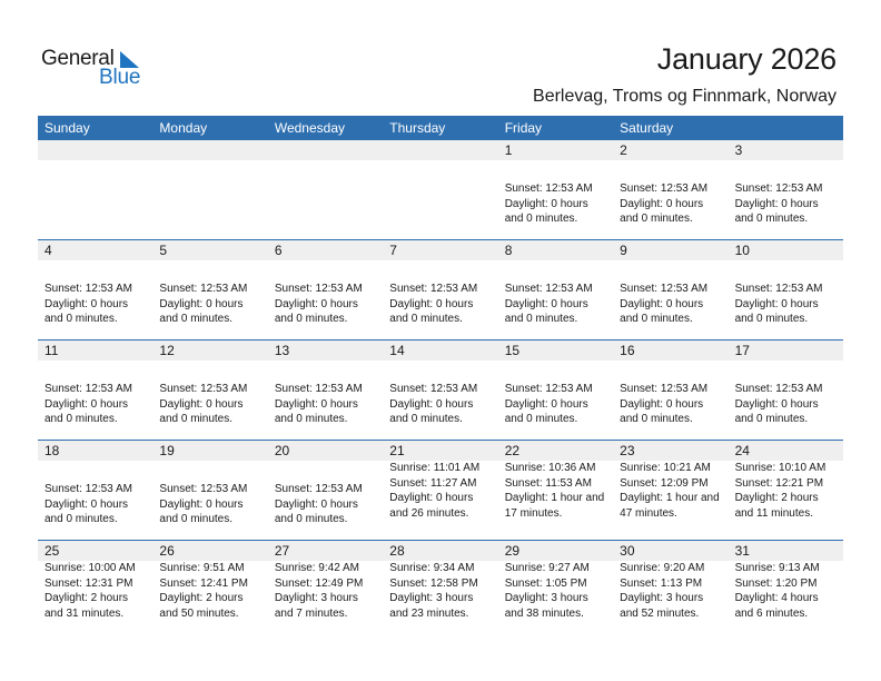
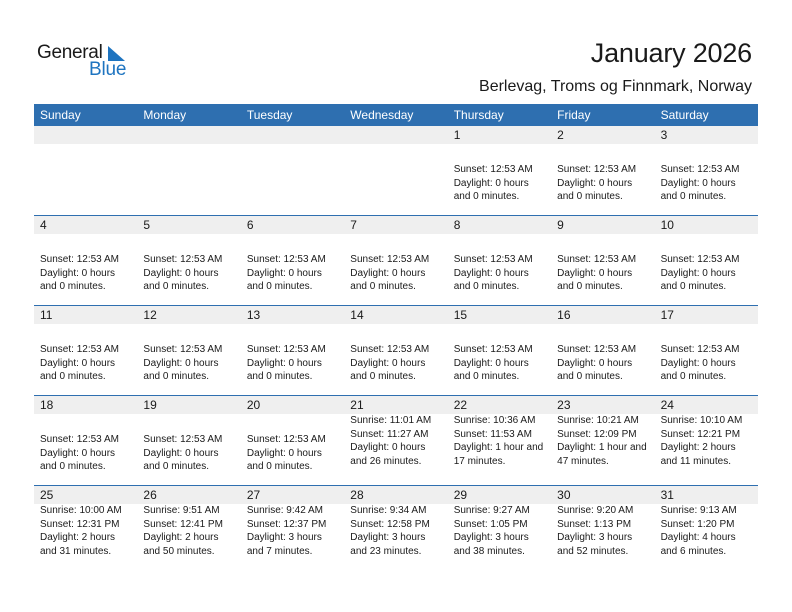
  General
  Blue
  January 2026
  Berlevag, Troms og Finnmark, Norway
  Sunday
  Monday
+ Tuesday
  Wednesday
  Thursday
  Friday
  Saturday
  1
  2
  3
  Sunset: 12:53 AM
  Daylight: 0 hours
  and 0 minutes.
  Sunset: 12:53 AM
  Daylight: 0 hours
  and 0 minutes.
  Sunset: 12:53 AM
  Daylight: 0 hours
  and 0 minutes.
  4
  5
  6
  7
  8
  9
  10
  Sunset: 12:53 AM
  Daylight: 0 hours
  and 0 minutes.
  Sunset: 12:53 AM
  Daylight: 0 hours
  and 0 minutes.
  Sunset: 12:53 AM
  Daylight: 0 hours
  and 0 minutes.
  Sunset: 12:53 AM
  Daylight: 0 hours
  and 0 minutes.
  Sunset: 12:53 AM
  Daylight: 0 hours
  and 0 minutes.
  Sunset: 12:53 AM
  Daylight: 0 hours
  and 0 minutes.
  Sunset: 12:53 AM
  Daylight: 0 hours
  and 0 minutes.
  11
  12
  13
  14
  15
  16
  17
  Sunset: 12:53 AM
  Daylight: 0 hours
  and 0 minutes.
  Sunset: 12:53 AM
  Daylight: 0 hours
  and 0 minutes.
  Sunset: 12:53 AM
  Daylight: 0 hours
  and 0 minutes.
  Sunset: 12:53 AM
  Daylight: 0 hours
  and 0 minutes.
  Sunset: 12:53 AM
  Daylight: 0 hours
  and 0 minutes.
  Sunset: 12:53 AM
  Daylight: 0 hours
  and 0 minutes.
  Sunset: 12:53 AM
  Daylight: 0 hours
  and 0 minutes.
  18
  19
  20
  21
  22
  23
  24
  Sunset: 12:53 AM
  Daylight: 0 hours
  and 0 minutes.
  Sunset: 12:53 AM
  Daylight: 0 hours
  and 0 minutes.
  Sunset: 12:53 AM
  Daylight: 0 hours
  and 0 minutes.
  Sunrise: 11:01 AM
  Sunset: 11:27 AM
  Daylight: 0 hours
  and 26 minutes.
  Sunrise: 10:36 AM
  Sunset: 11:53 AM
  Daylight: 1 hour and
  17 minutes.
  Sunrise: 10:21 AM
  Sunset: 12:09 PM
  Daylight: 1 hour and
  47 minutes.
  Sunrise: 10:10 AM
  Sunset: 12:21 PM
  Daylight: 2 hours
  and 11 minutes.
  25
  26
  27
  28
  29
  30
  31
  Sunrise: 10:00 AM
  Sunset: 12:31 PM
  Daylight: 2 hours
  and 31 minutes.
  Sunrise: 9:51 AM
  Sunset: 12:41 PM
  Daylight: 2 hours
  and 50 minutes.
  Sunrise: 9:42 AM
- Sunset: 12:49 PM
+ Sunset: 12:37 PM
  Daylight: 3 hours
  and 7 minutes.
  Sunrise: 9:34 AM
  Sunset: 12:58 PM
  Daylight: 3 hours
  and 23 minutes.
  Sunrise: 9:27 AM
  Sunset: 1:05 PM
  Daylight: 3 hours
  and 38 minutes.
  Sunrise: 9:20 AM
  Sunset: 1:13 PM
  Daylight: 3 hours
  and 52 minutes.
  Sunrise: 9:13 AM
  Sunset: 1:20 PM
  Daylight: 4 hours
  and 6 minutes.
